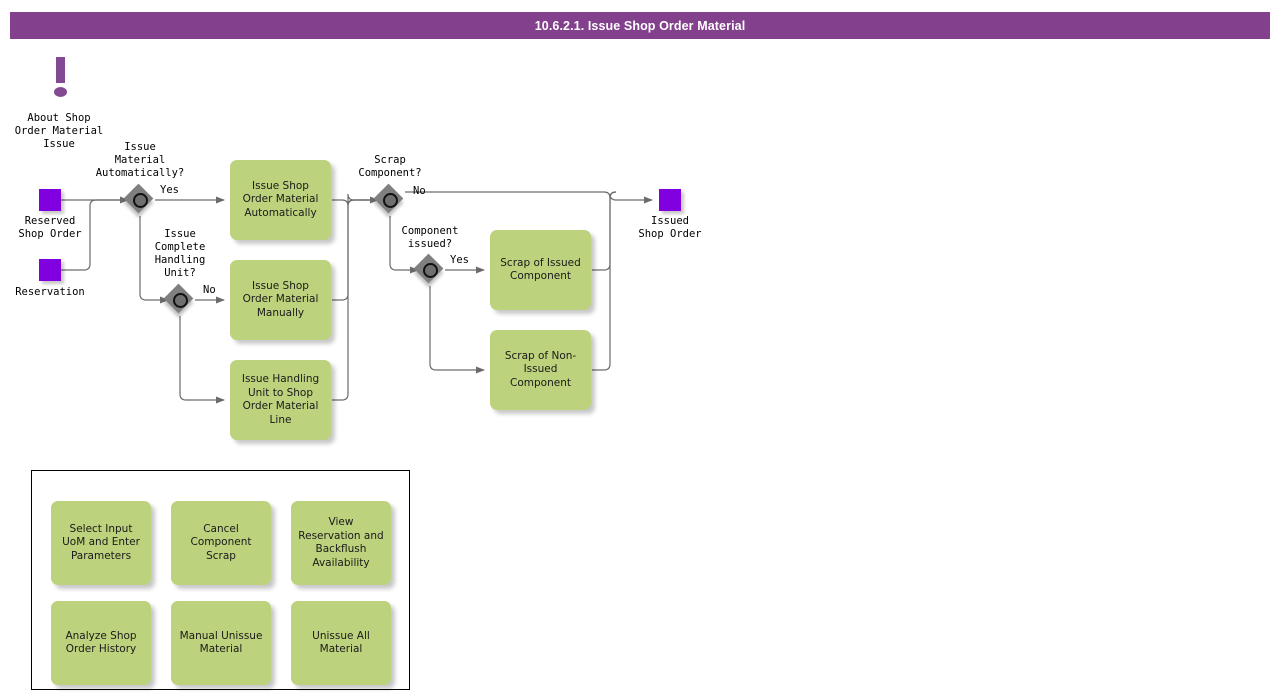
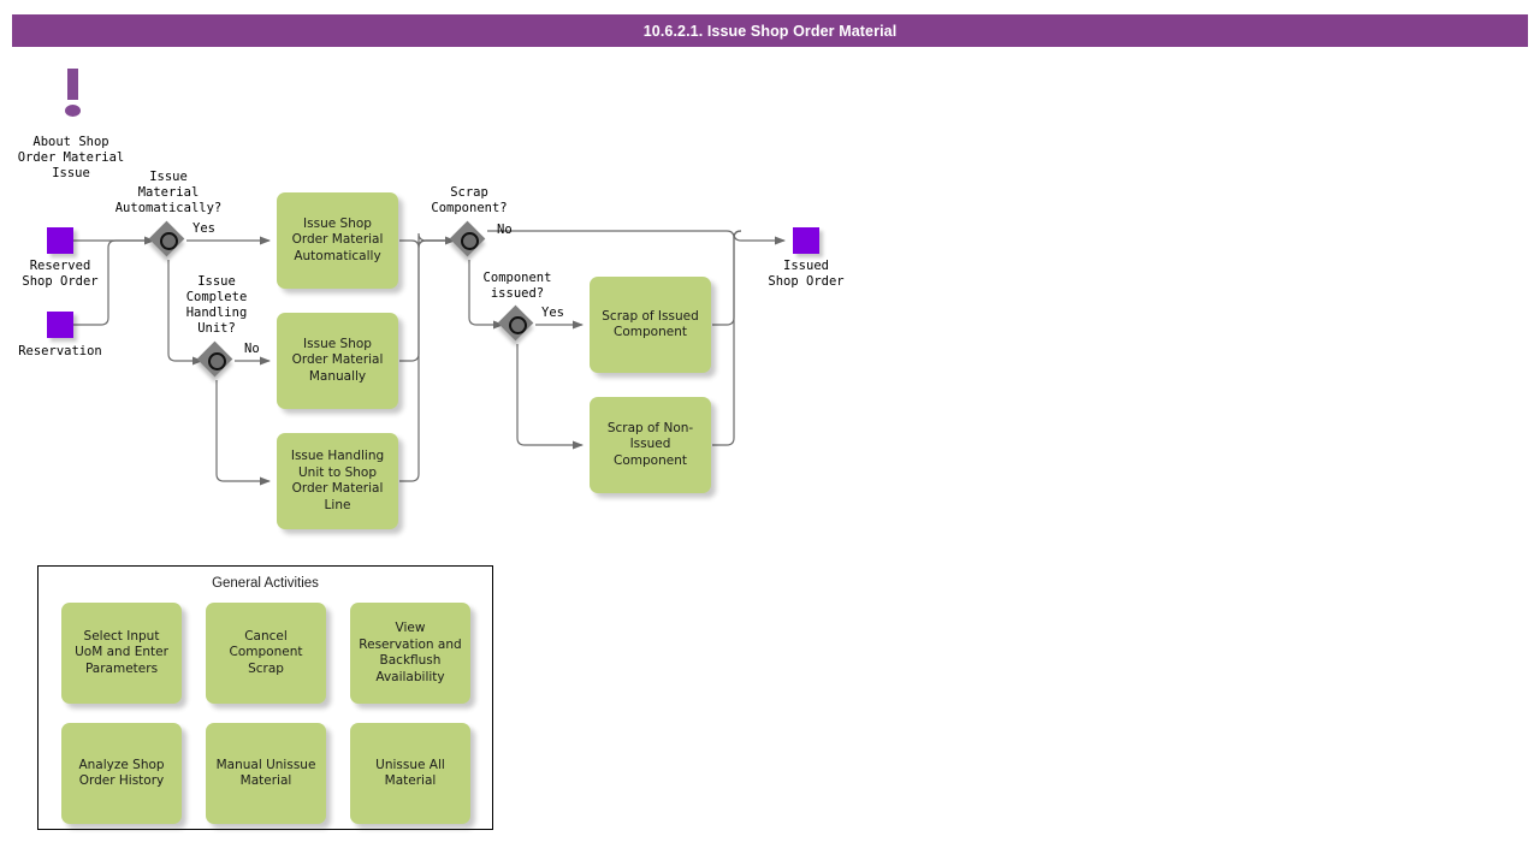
  10.6.2.1. Issue Shop Order Material
  About Shop
  Order Material
  Issue
  Reserved
  Shop Order
  Reservation
  Issue
  Material
  Automatically?
  Yes
  Issue
  Complete
  Handling
  Unit?
  No
  Issue Shop
  Order Material
  Automatically
  Issue Shop
  Order Material
  Manually
  Issue Handling
  Unit to Shop
  Order Material
  Line
  Scrap
  Component?
  No
  Component
  issued?
  Yes
  Scrap of Issued
  Component
  Scrap of Non-
  Issued
  Component
  Issued
  Shop Order
+ General Activities
  Select Input
  UoM and Enter
  Parameters
  Cancel
  Component
  Scrap
  View
  Reservation and
  Backflush
  Availability
  Analyze Shop
  Order History
  Manual Unissue
  Material
  Unissue All
  Material
